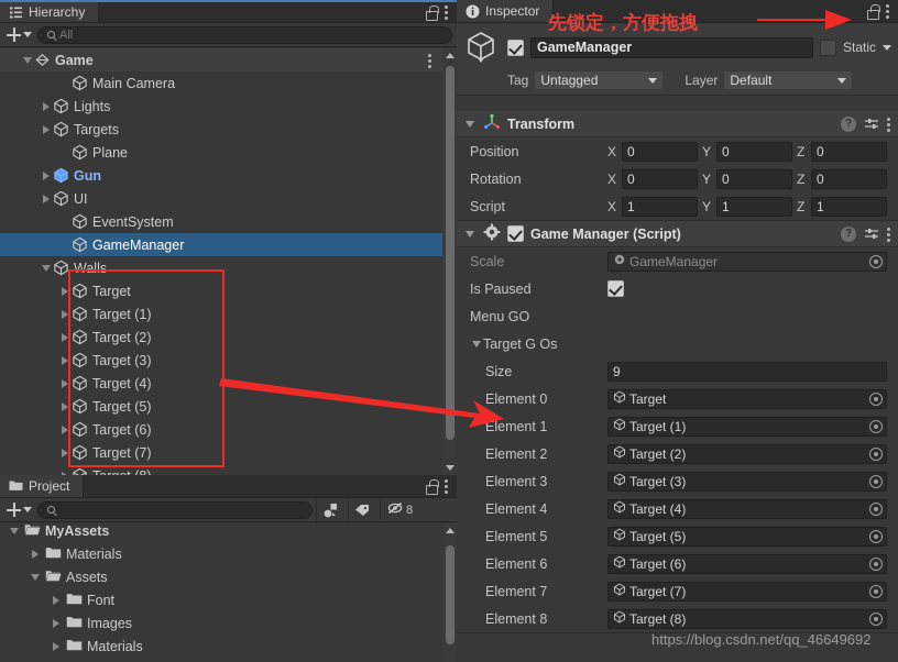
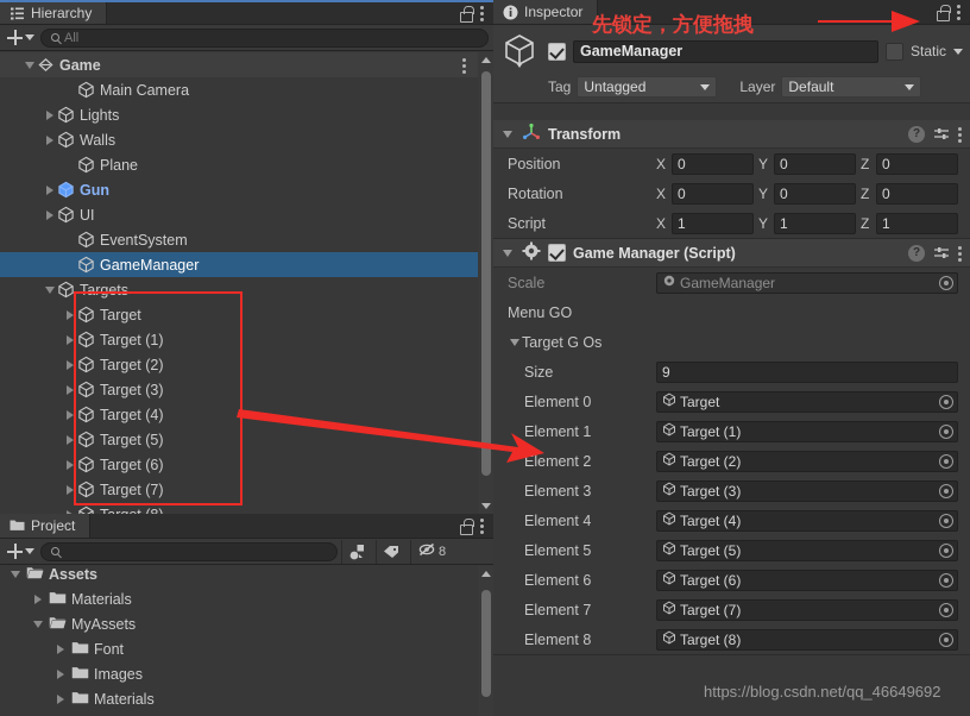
  Hierarchy
  All
  Game
  Main Camera
  Lights
- Targets
+ Walls
  Plane
  Gun
  UI
  EventSystem
  GameManager
- Walls
+ Targets
  Target
  Target (1)
  Target (2)
  Target (3)
  Target (4)
  Target (5)
  Target (6)
  Target (7)
  Project
  8
- MyAssets
+ Assets
  Materials
- Assets
+ MyAssets
  Font
  Images
  Materials
  Inspector
  GameManager
  Static
  Tag
  Untagged
  Layer
  Default
  Transform
  ?
  Position
  X
  0
  Y
  0
  Z
  0
  Rotation
  X
  0
  Y
  0
  Z
  0
  Script
  X
  1
  Y
  1
  Z
  1
  Game Manager (Script)
  ?
  Scale
  GameManager
- Is Paused
  Menu GO
  Target G Os
  Size
  9
  Element 0
  Target
  Element 1
  Target (1)
  Element 2
  Target (2)
  Element 3
  Target (3)
  Element 4
  Target (4)
  Element 5
  Target (5)
  Element 6
  Target (6)
  Element 7
  Target (7)
  Element 8
  Target (8)
  先锁定，方便拖拽
  https://blog.csdn.net/qq_46649692
